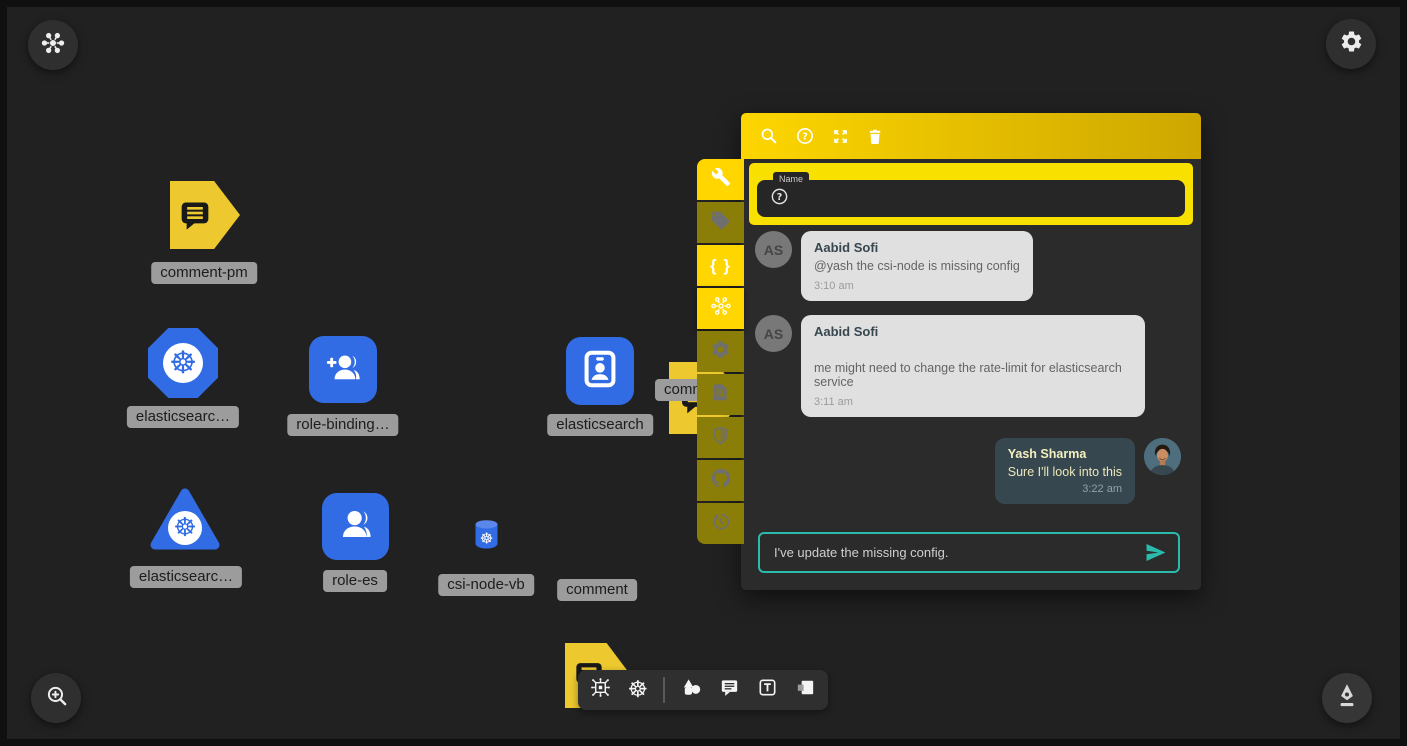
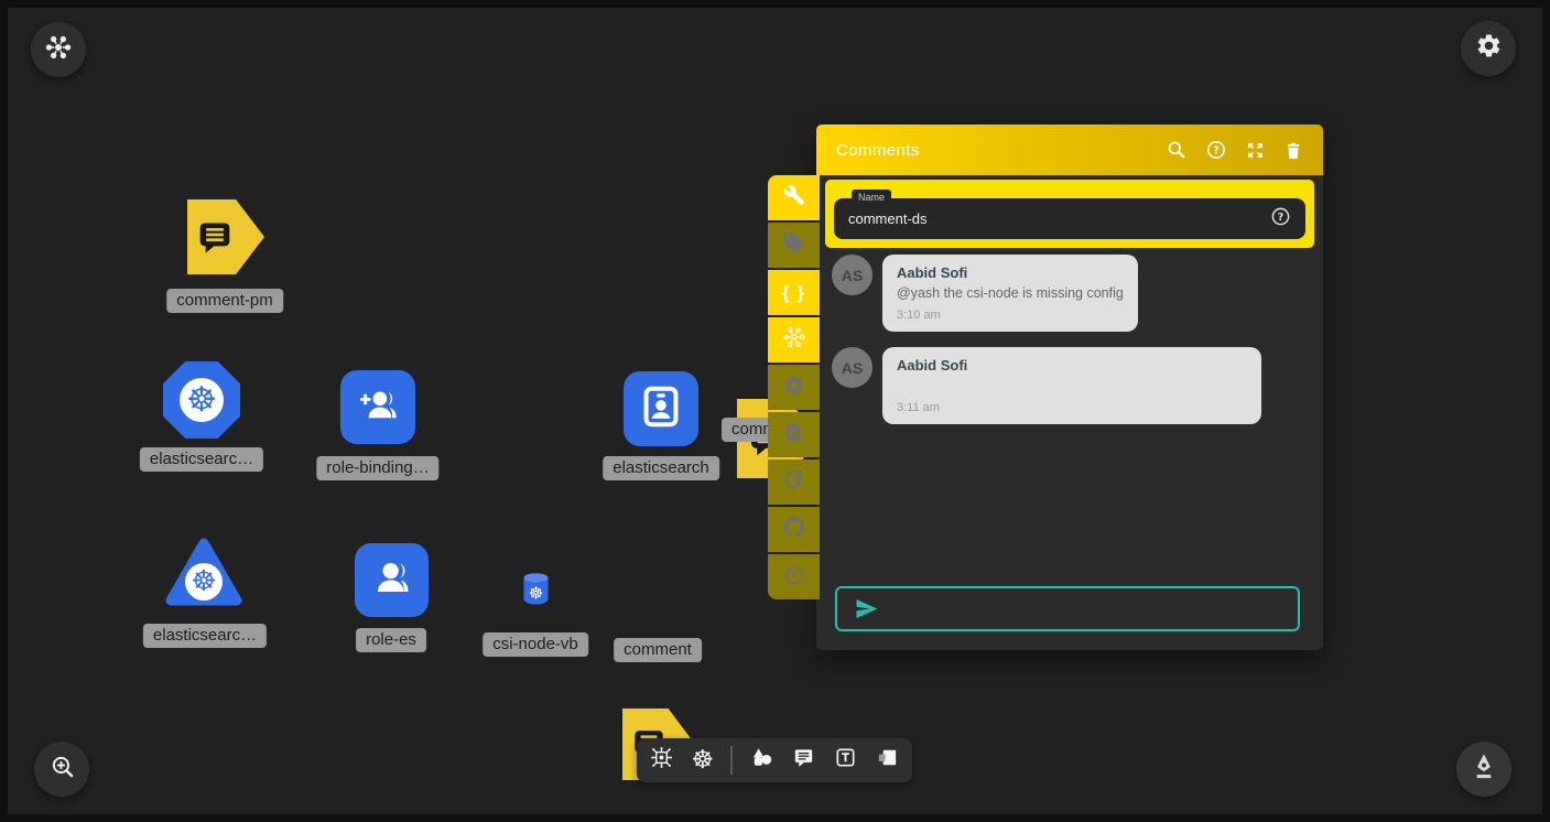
  comment-pm
  ☸
  elasticsearc…
  role-binding…
  elasticsearch
  com
  ☸
  elasticsearc…
  role-es
  ☸
  csi-node-vb
  comment
  { }
+ Comments
  ?
  Name
+ comment-ds
  ?
  AS
  Aabid Sofi
  @yash the csi-node is missing config
  3:10 am
  AS
  Aabid Sofi
- me might need to change the rate-limit for elasticsearch
- service
  3:11 am
- Yash Sharma
- Sure I'll look into this
- 3:22 am
- I've update the missing config.
  ☸
